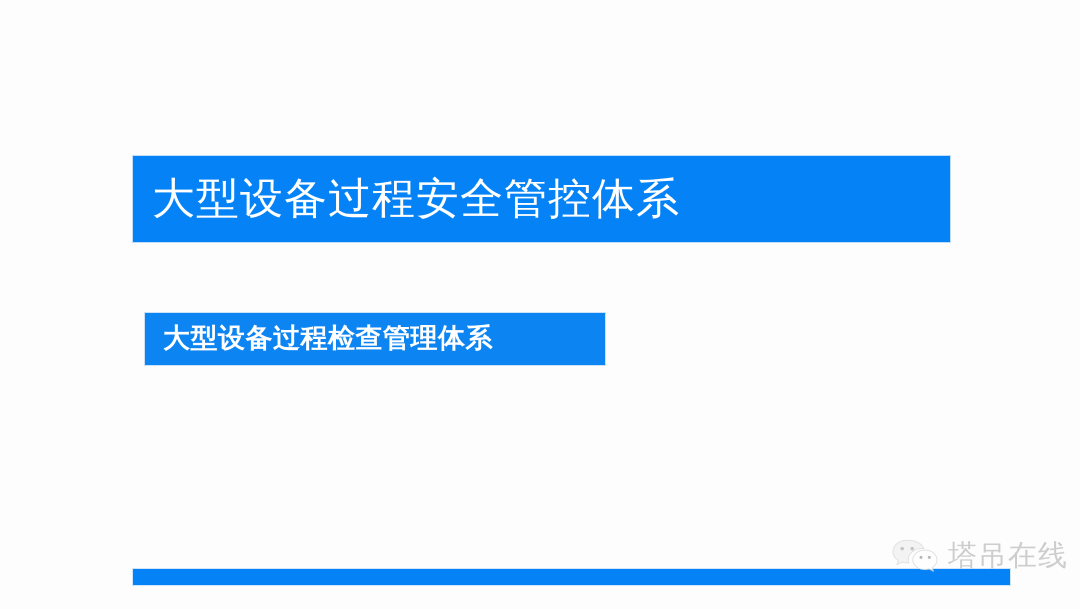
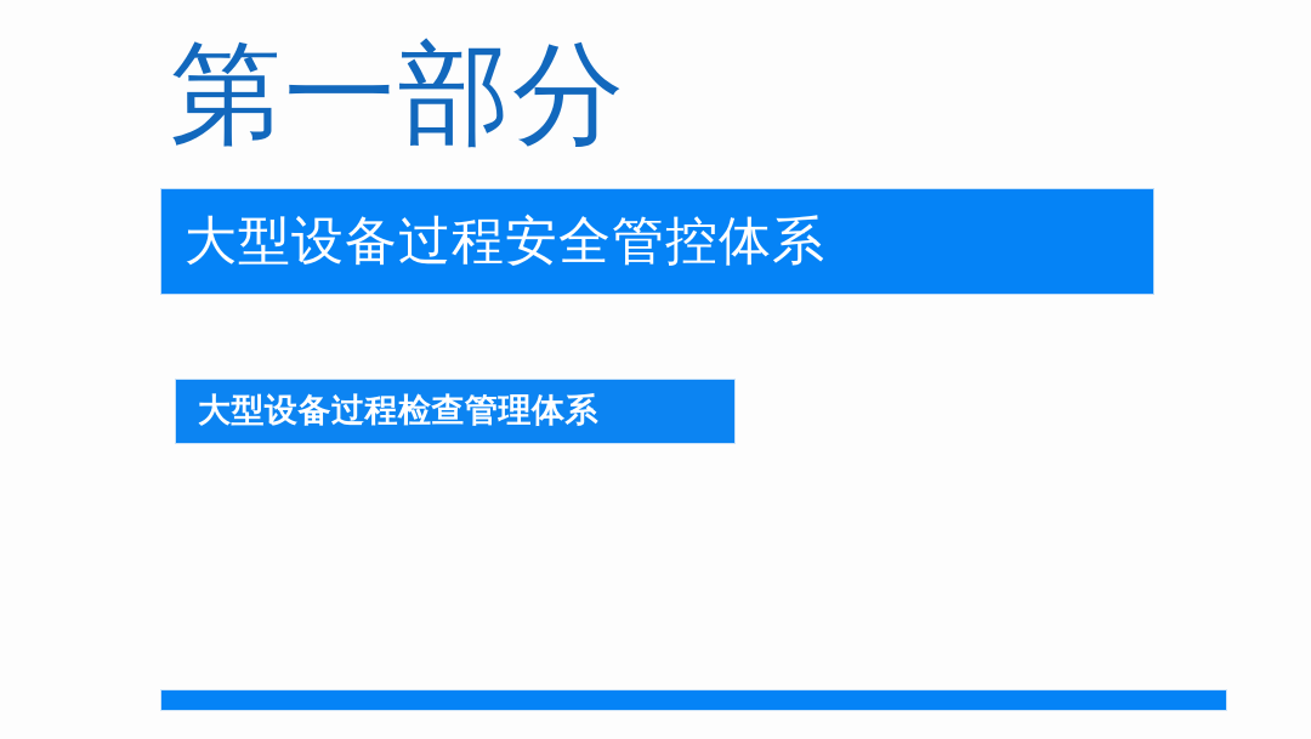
+ 第一部分
  大型设备过程安全管控体系
  大型设备过程检查管理体系
- 塔吊在线
